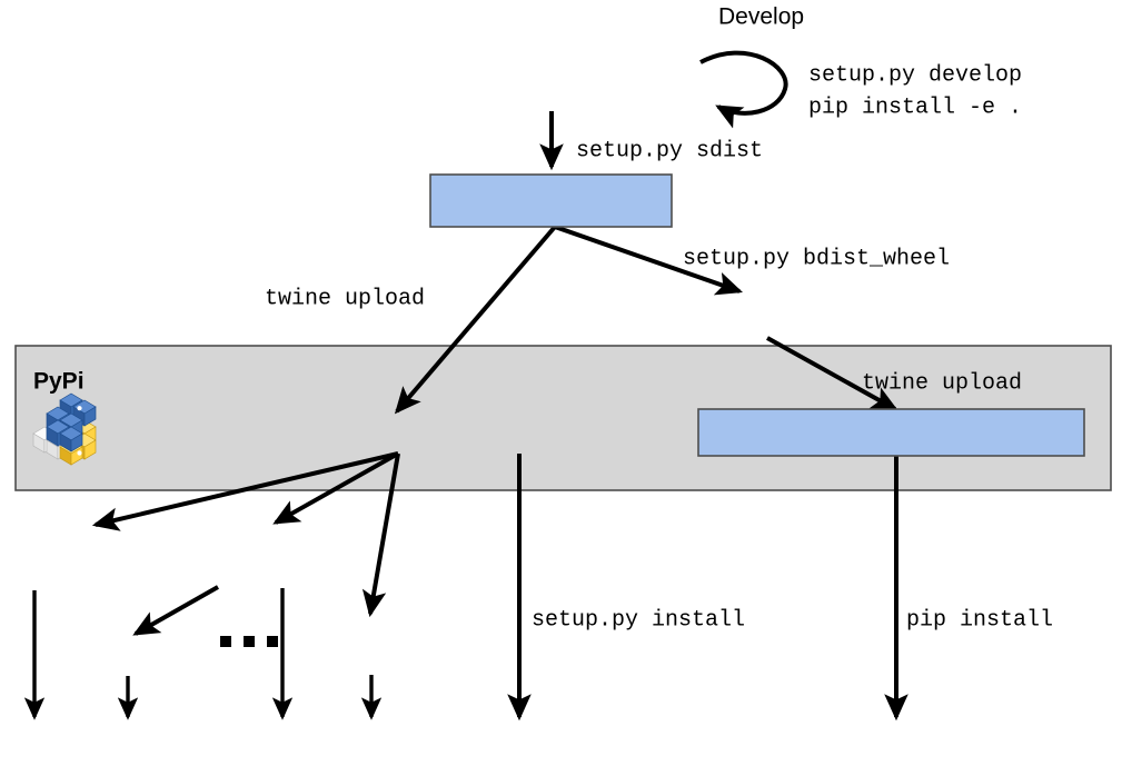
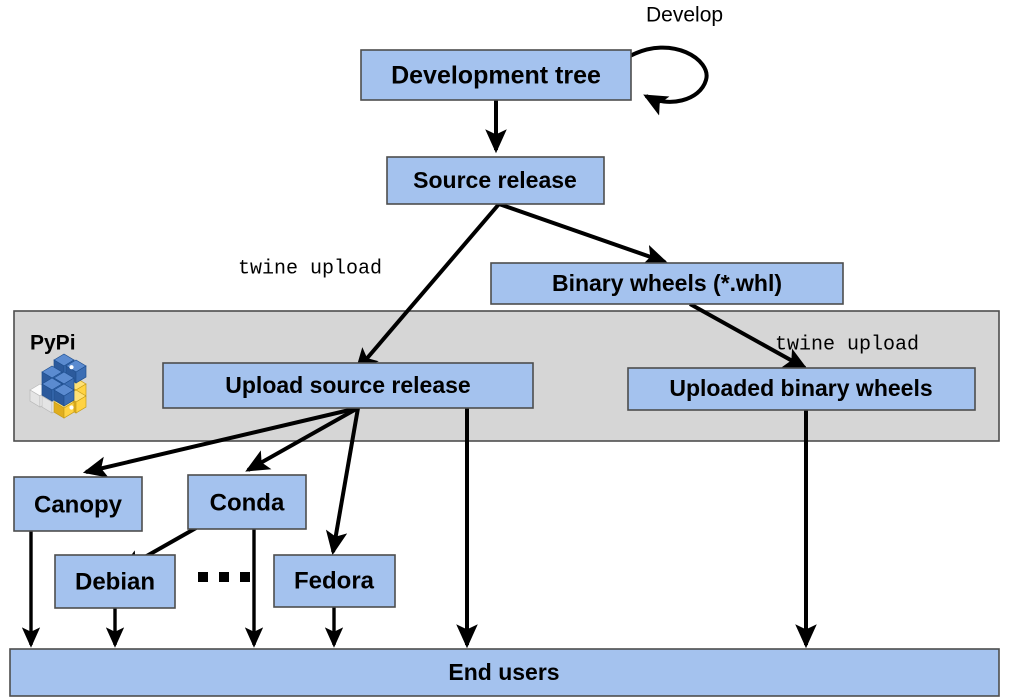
  PyPi
+ Development tree
+ Source release
+ Binary wheels (*.whl)
+ Upload source release
+ Uploaded binary wheels
+ Canopy
+ Conda
+ Debian
+ Fedora
+ End users
  Develop
- setup.py develop
- pip install -e .
- setup.py sdist
- setup.py bdist_wheel
  twine upload
  twine upload
- setup.py install
- pip install
